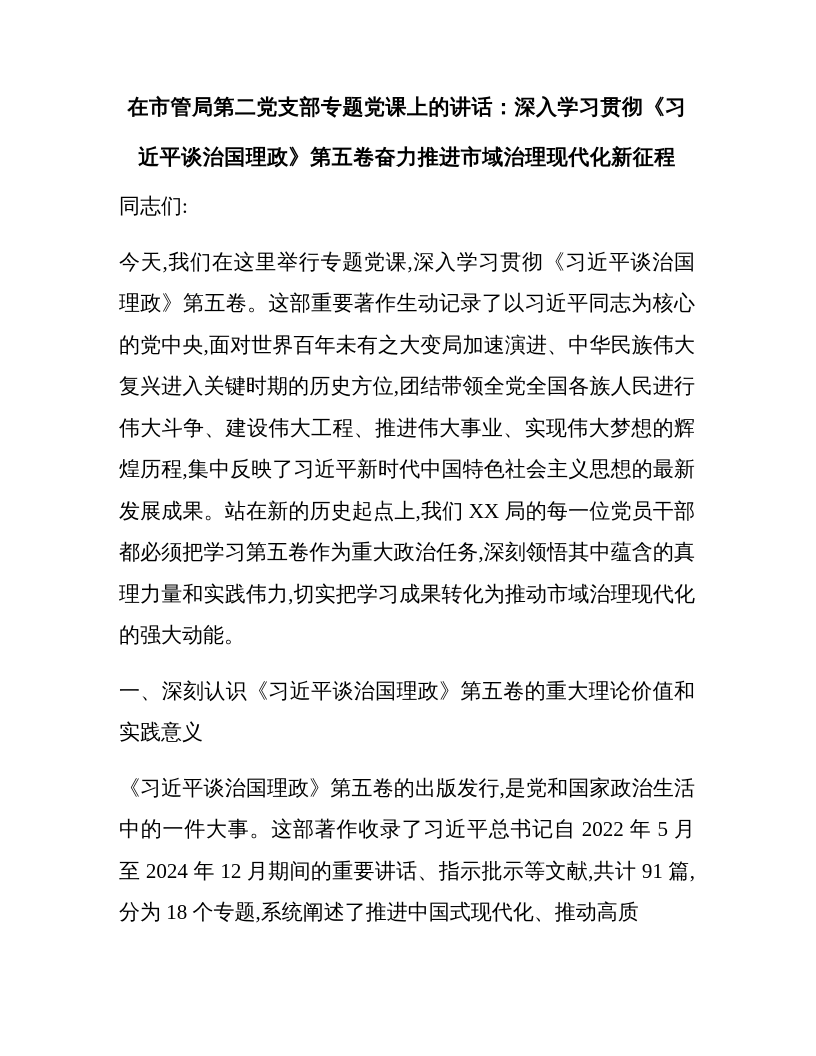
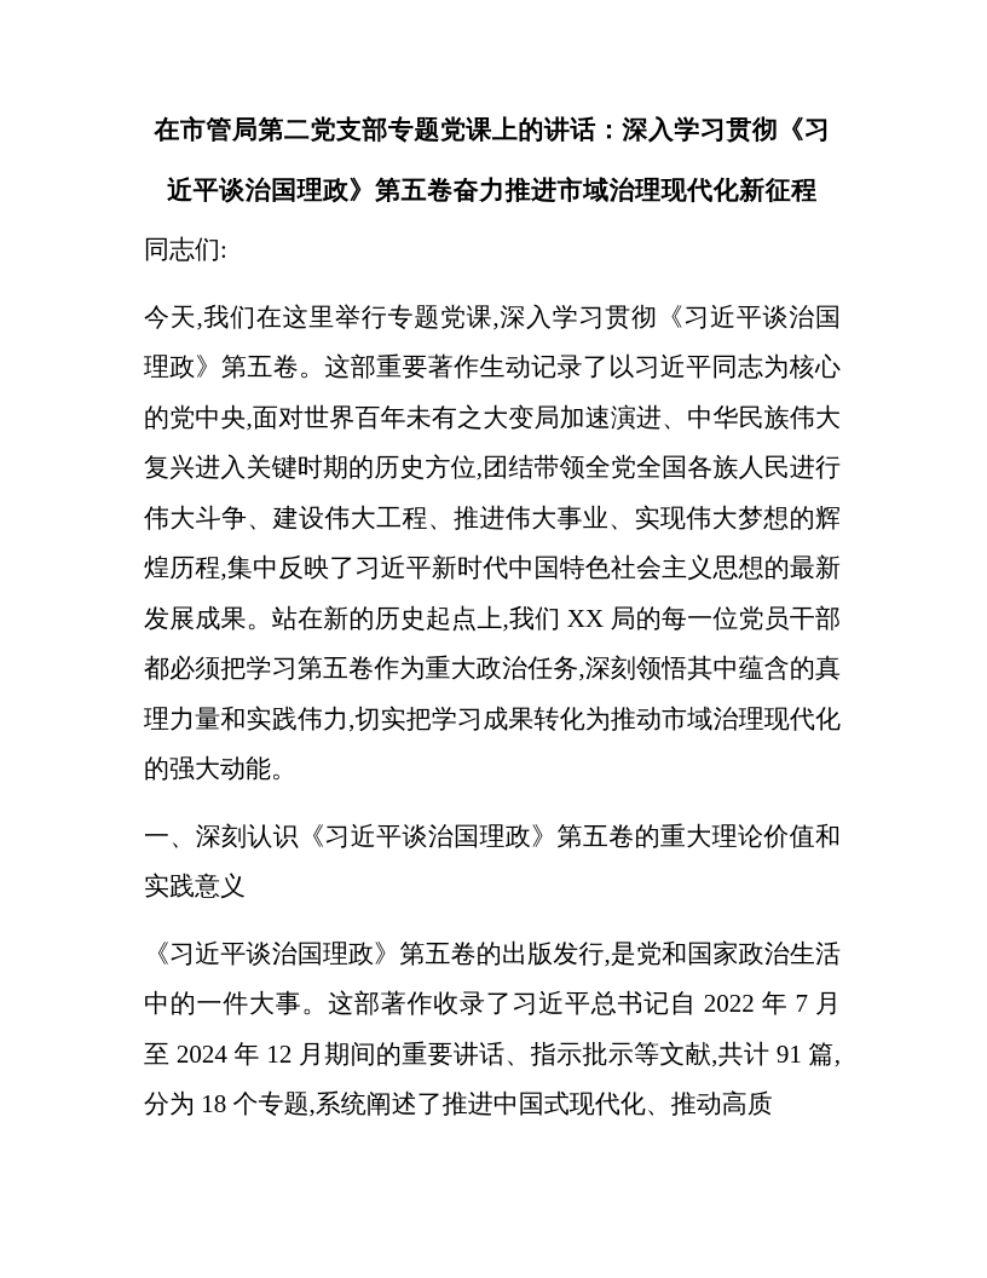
  在市管局第二党支部专题党课上的讲话：深入学习贯彻《习近平谈治国理政》第五卷奋力推进市域治理现代化新征程
  同志们:
  今天,我们在这里举行专题党课,深入学习贯彻《习近平谈治国理政》第五卷。这部重要著作生动记录了以习近平同志为核心的党中央,面对世界百年未有之大变局加速演进、中华民族伟大复兴进入关键时期的历史方位,团结带领全党全国各族人民进行伟大斗争、建设伟大工程、推进伟大事业、实现伟大梦想的辉煌历程,集中反映了习近平新时代中国特色社会主义思想的最新发展成果。站在新的历史起点上,我们 XX 局的每一位党员干部都必须把学习第五卷作为重大政治任务,深刻领悟其中蕴含的真理力量和实践伟力,切实把学习成果转化为推动市域治理现代化的强大动能。
  一、深刻认识《习近平谈治国理政》第五卷的重大理论价值和实践意义
- 《习近平谈治国理政》第五卷的出版发行,是党和国家政治生活中的一件大事。这部著作收录了习近平总书记自 2022 年 5 月至 2024 年 12 月期间的重要讲话、指示批示等文献,共计 91 篇,分为 18 个专题,系统阐述了推进中国式现代化、推动高质
+ 《习近平谈治国理政》第五卷的出版发行,是党和国家政治生活中的一件大事。这部著作收录了习近平总书记自 2022 年 7 月至 2024 年 12 月期间的重要讲话、指示批示等文献,共计 91 篇,分为 18 个专题,系统阐述了推进中国式现代化、推动高质
